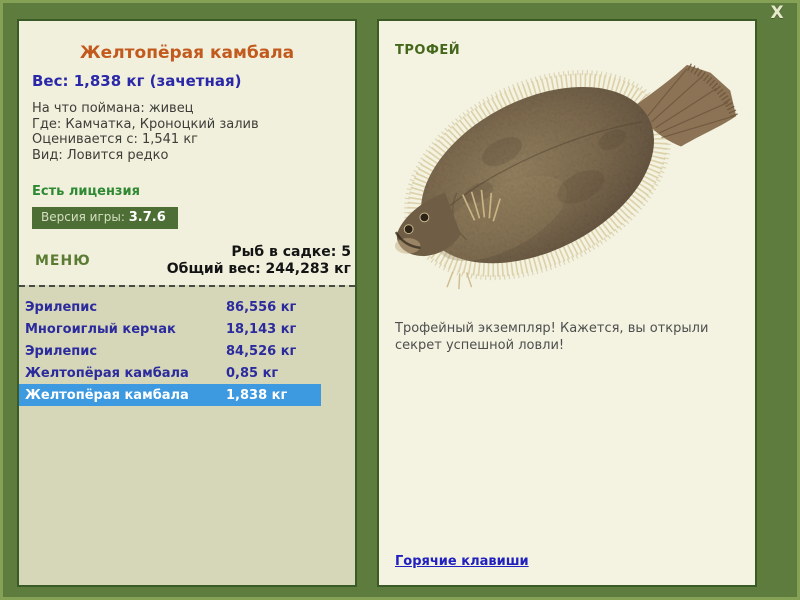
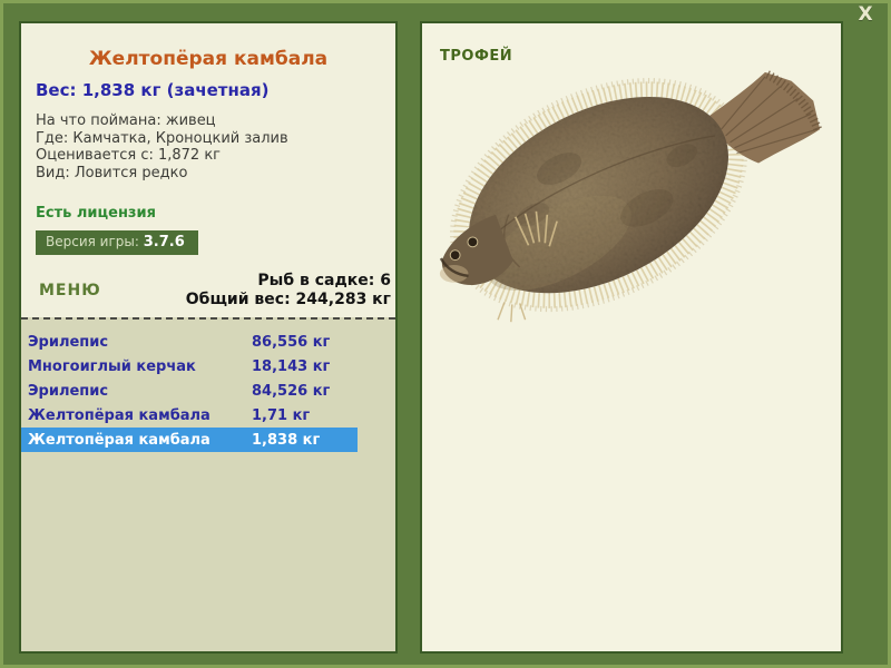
  X
  Желтопёрая камбала
  Вес: 1,838 кг (зачетная)
  На что поймана: живец
  Где: Камчатка, Кроноцкий залив
- Оценивается с: 1,541 кг
+ Оценивается с: 1,872 кг
  Вид: Ловится редко
  Есть лицензия
  Версия игры: 3.7.6
  МЕНЮ
- Рыб в садке: 5
+ Рыб в садке: 6
  Общий вес: 244,283 кг
  Эрилепис
  86,556 кг
  Многоиглый керчак
  18,143 кг
  Эрилепис
  84,526 кг
  Желтопёрая камбала
- 0,85 кг
+ 1,71 кг
  Желтопёрая камбала
  1,838 кг
  ТРОФЕЙ
- Трофейный экземпляр! Кажется, вы открыли секрет успешной ловли!
- Горячие клавиши
